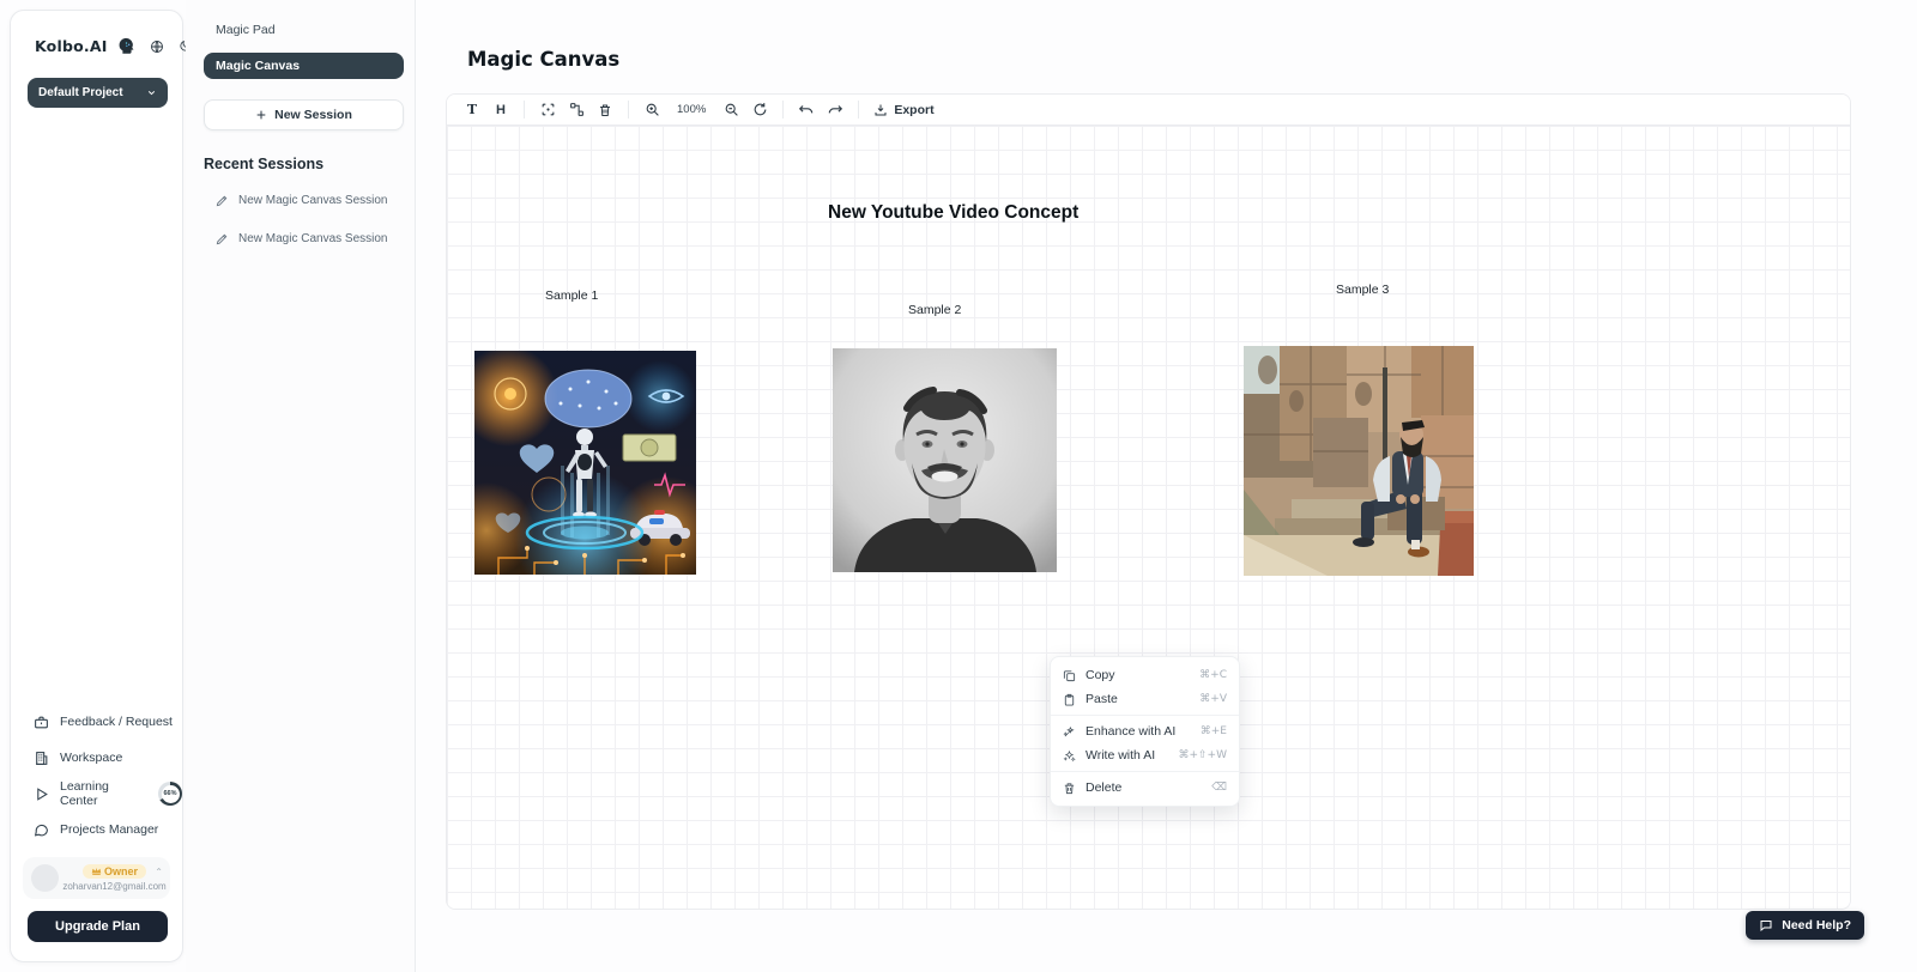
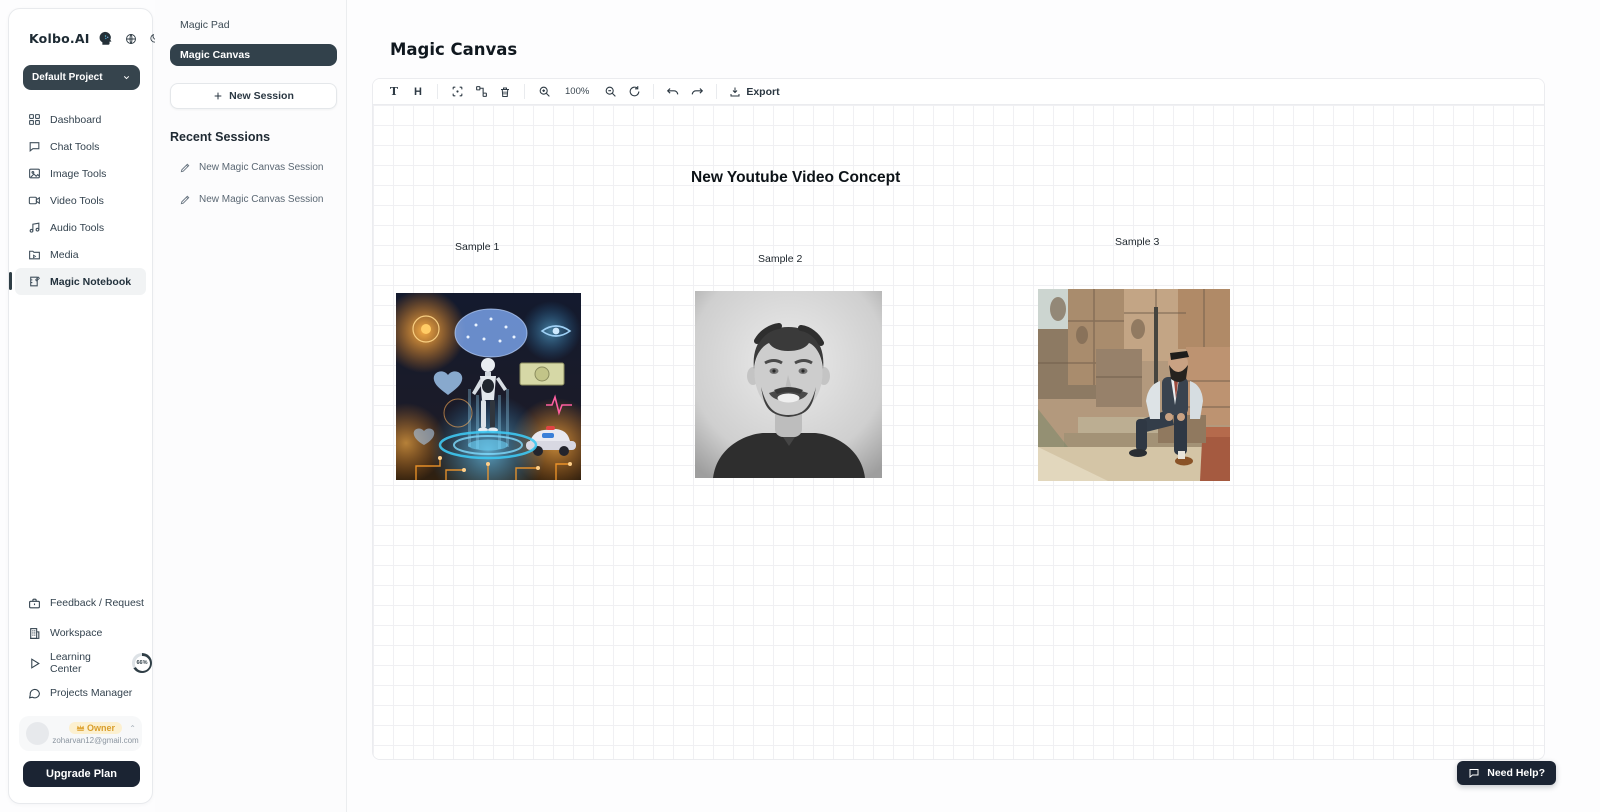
  Kolbo.AI
  Default Project
+ Dashboard
+ Chat Tools
+ Image Tools
+ Video Tools
+ Audio Tools
+ Media
+ Magic Notebook
  Feedback / Request
  Workspace
  Learning Center
  Projects Manager
  Owner
  zoharvan12@gmail.com
  ⌃
  Upgrade Plan
  Magic Pad
  Magic Canvas
  New Session
  Recent Sessions
  New Magic Canvas Session
  New Magic Canvas Session
  Magic Canvas
  T
  H
  100%
  Export
  New Youtube Video Concept
  Sample 1
  Sample 2
  Sample 3
- Copy
- ⌘+C
- Paste
- ⌘+V
- Enhance with AI
- ⌘+E
- Write with AI
- ⌘+⇧+W
- Delete
- ⌫
  Need Help?
